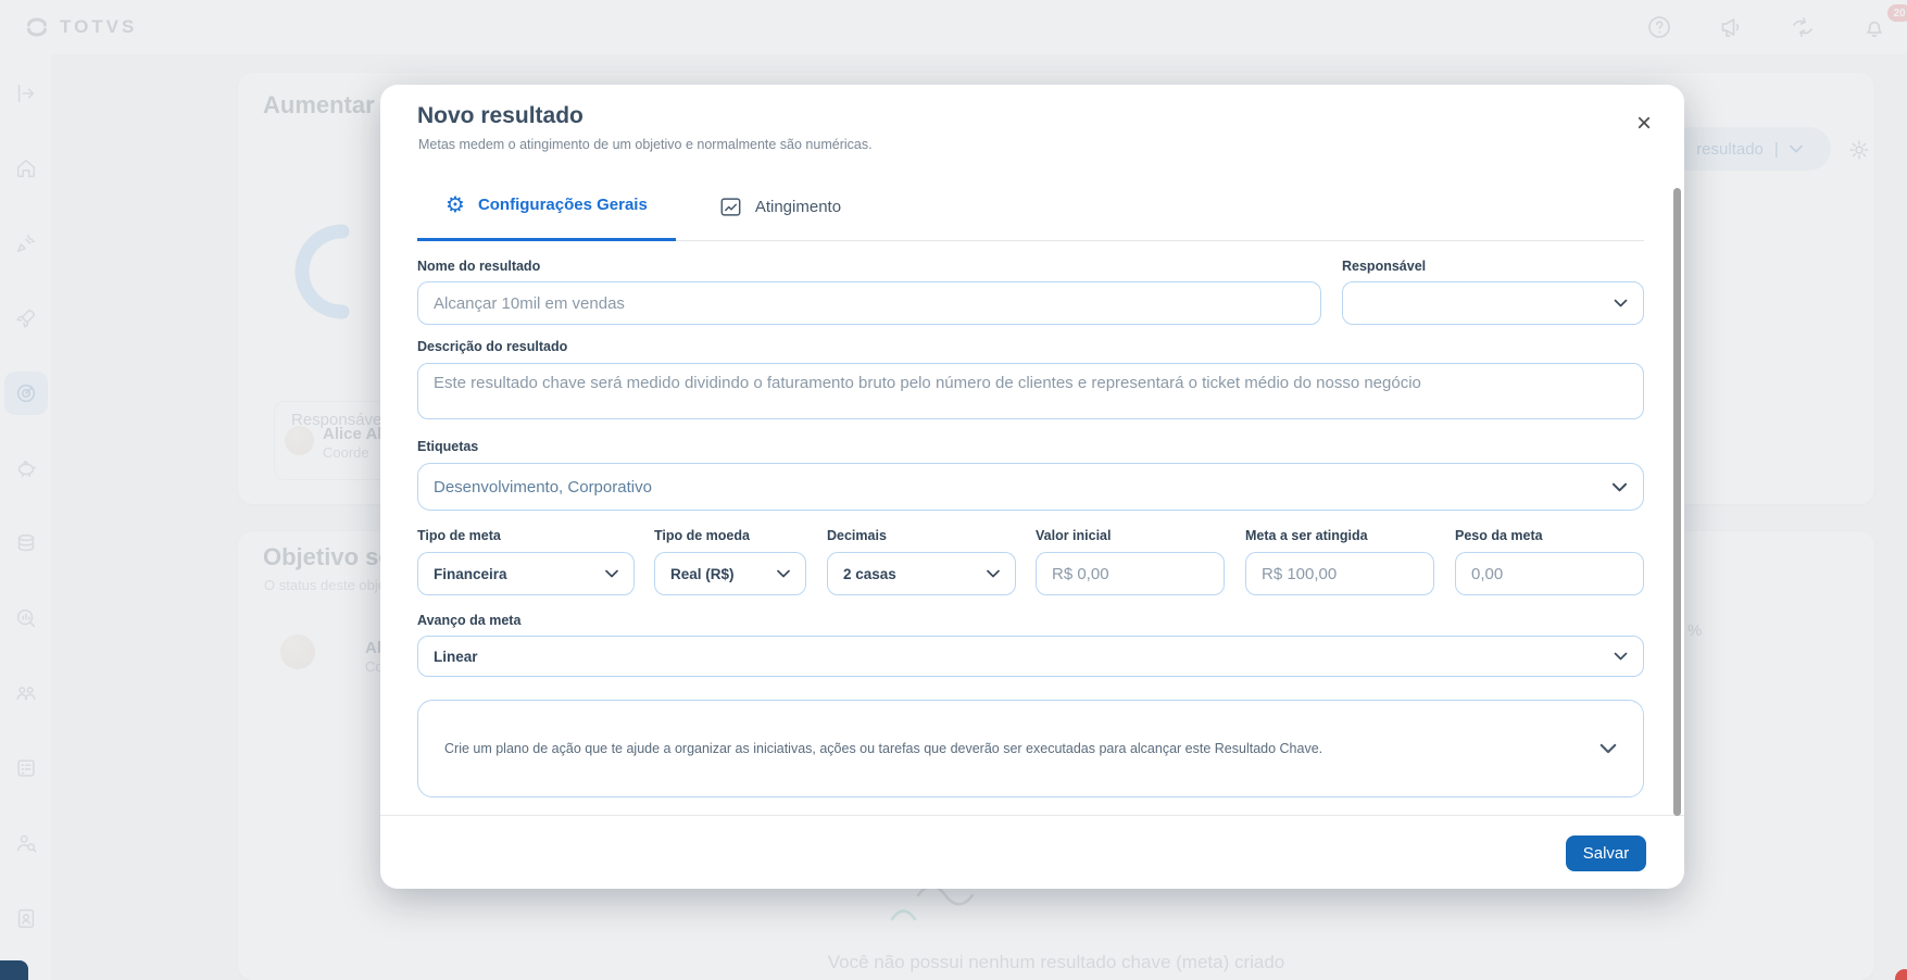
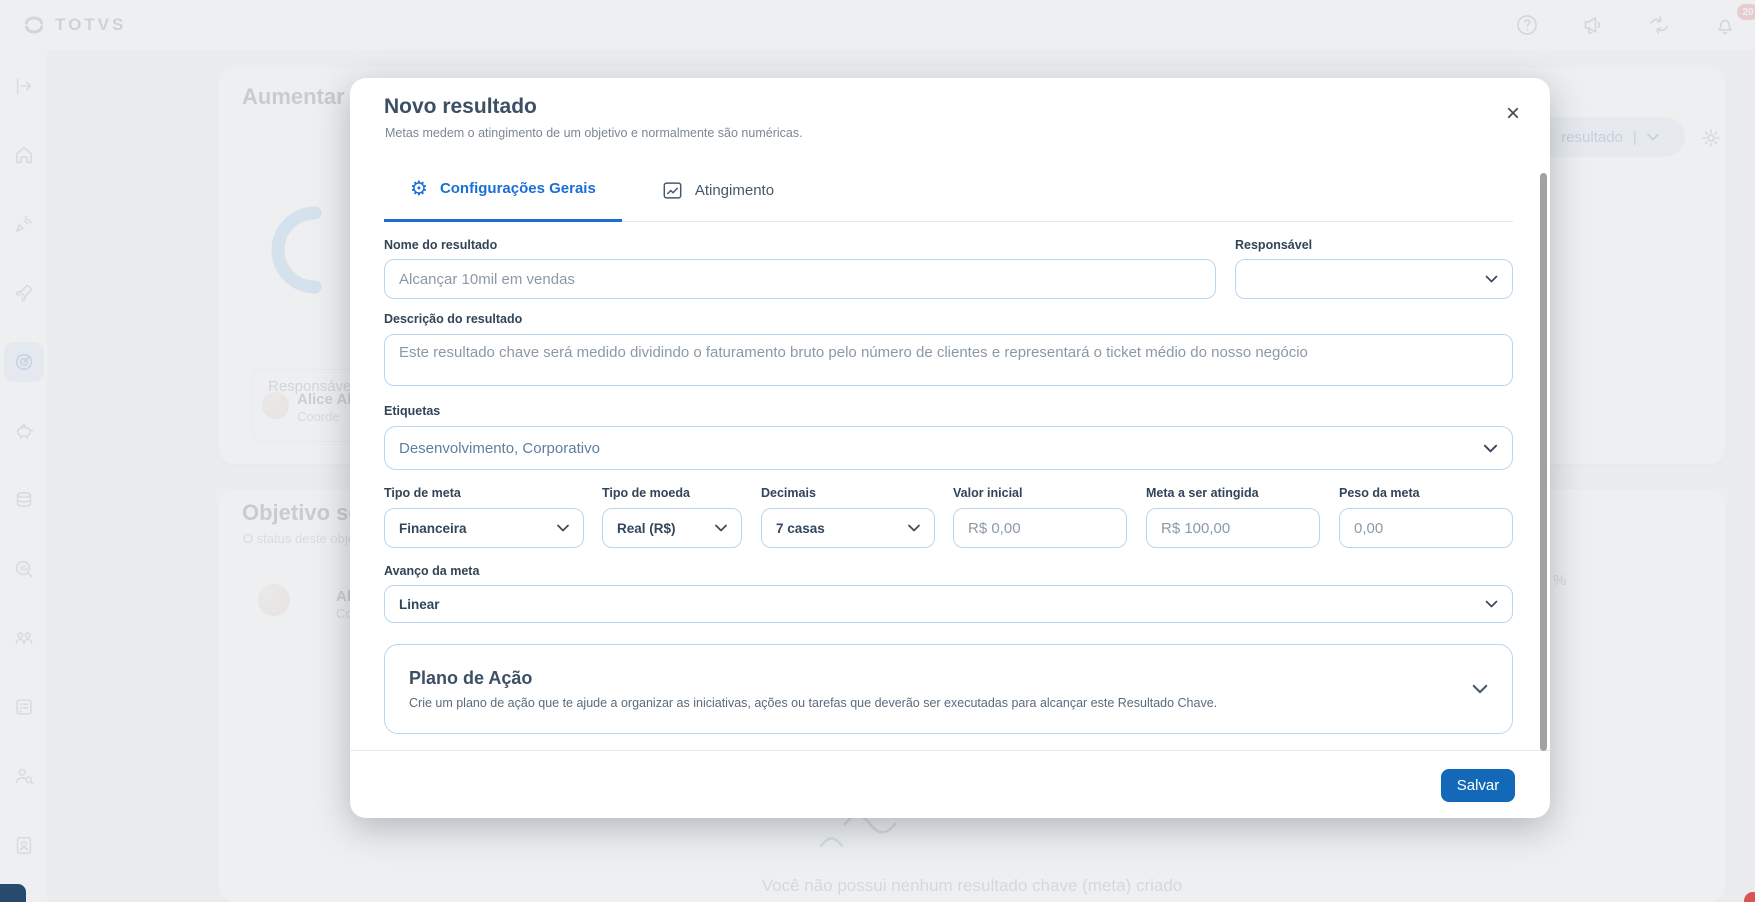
  TOTVS
  20
  Aumentar
  Responsáve
  Alice A
  Coorde
  resultado
  |
  Objetivo s
  O status deste obj
  %
  Você não possui nenhum resultado chave (meta) criado
  Novo resultado
  Metas medem o atingimento de um objetivo e normalmente são numéricas.
  ×
  ⚙
  Configurações Gerais
  Atingimento
  Nome do resultado
  Alcançar 10mil em vendas
  Responsável
  Descrição do resultado
  Este resultado chave será medido dividindo o faturamento bruto pelo número de clientes e representará o ticket médio do nosso negócio
  Etiquetas
  Desenvolvimento, Corporativo
  Tipo de meta
  Financeira
  Tipo de moeda
  Real (R$)
  Decimais
- 2 casas
+ 7 casas
  Valor inicial
  R$ 0,00
  Meta a ser atingida
  R$ 100,00
  Peso da meta
  0,00
  Avanço da meta
  Linear
+ Plano de Ação
  Crie um plano de ação que te ajude a organizar as iniciativas, ações ou tarefas que deverão ser executadas para alcançar este Resultado Chave.
  Salvar
